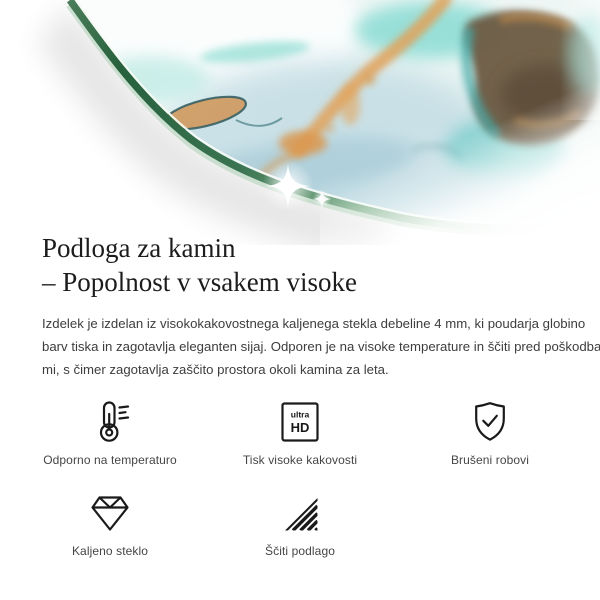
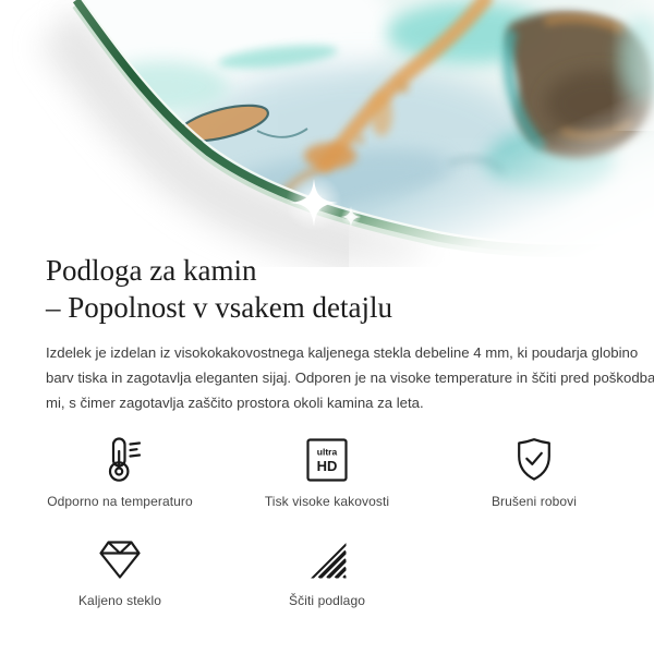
  Podloga za kamin
- – Popolnost v vsakem visoke
+ – Popolnost v vsakem detajlu
  Izdelek je izdelan iz visokokakovostnega kaljenega stekla debeline 4 mm, ki poudarja globino
  barv tiska in zagotavlja eleganten sijaj. Odporen je na visoke temperature in ščiti pred poškodba
  mi, s čimer zagotavlja zaščito prostora okoli kamina za leta.
  Odporno na temperaturo
  ultra
  HD
  Tisk visoke kakovosti
  Brušeni robovi
  Kaljeno steklo
  Ščiti podlago
